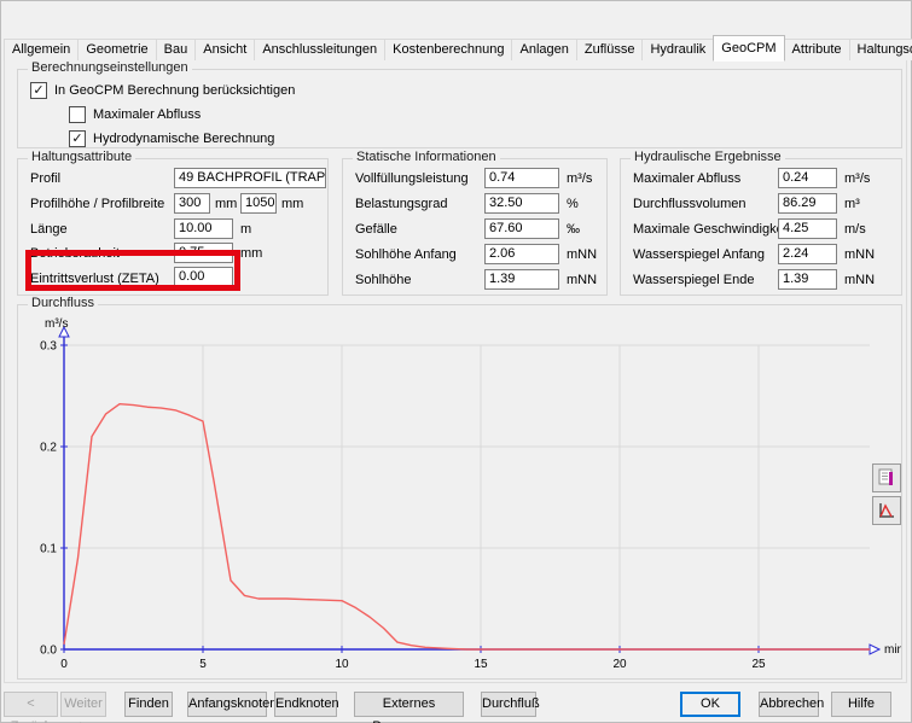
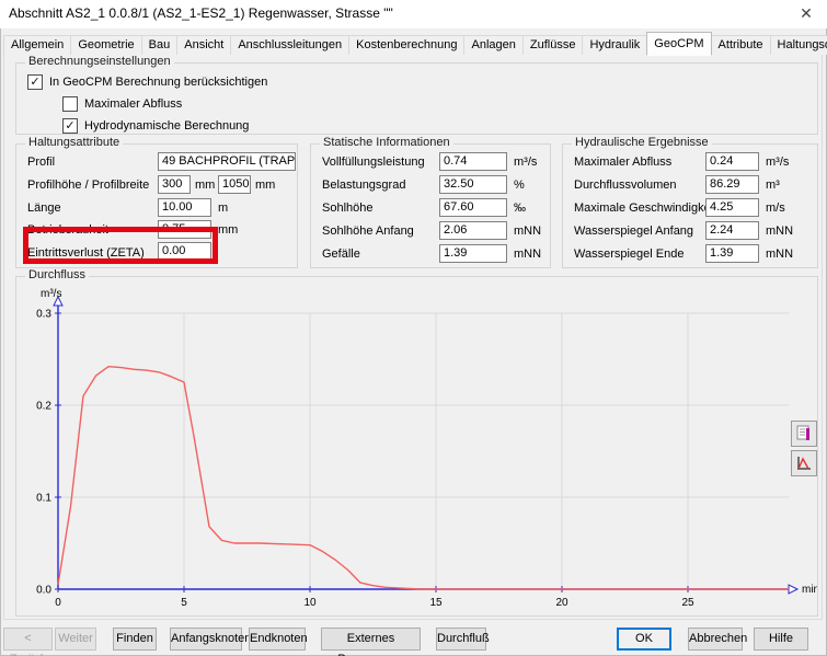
+ Abschnitt AS2_1 0.0.8/1 (AS2_1-ES2_1) Regenwasser, Strasse ""
+ ✕
  Allgemein
  Geometrie
  Bau
  Ansicht
  Anschlussleitungen
  Kostenberechnung
  Anlagen
  Zuflüsse
  Hydraulik
  GeoCPM
  Attribute
  Berechnungseinstellungen
  ✓
  In GeoCPM Berechnung berücksichtigen
  Maximaler Abfluss
  ✓
  Hydrodynamische Berechnung
  Haltungsattribute
  Profil
  49 BACHPROFIL (TRAP
  Profilhöhe / Profilbreite
  300
  mm
  1050
  mm
  Länge
  10.00
  m
  Betriebsrauheit
  0.75
  mm
  Eintrittsverlust (ZETA)
  0.00
  Statische Informationen
  Vollfüllungsleistung
  0.74
  m³/s
  Belastungsgrad
  32.50
  %
- Gefälle
+ Sohlhöhe
  67.60
  ‰
  Sohlhöhe Anfang
  2.06
  mNN
- Sohlhöhe
+ Gefälle
  1.39
  mNN
  Hydraulische Ergebnisse
  Maximaler Abfluss
  0.24
  m³/s
  Durchflussvolumen
  86.29
  m³
  Maximale Geschwindigk
  4.25
  m/s
  Wasserspiegel Anfang
  2.24
  mNN
  Wasserspiegel Ende
  1.39
  mNN
  Durchfluss
  0
  5
  10
  15
  20
  25
  0.0
  0.1
  0.2
  0.3
  m³/s
  min
  Weiter
  Finden
  Anfangsknote
  Endknoten
  Durchfluß
  OK
  Abbrechen
  Hilfe
